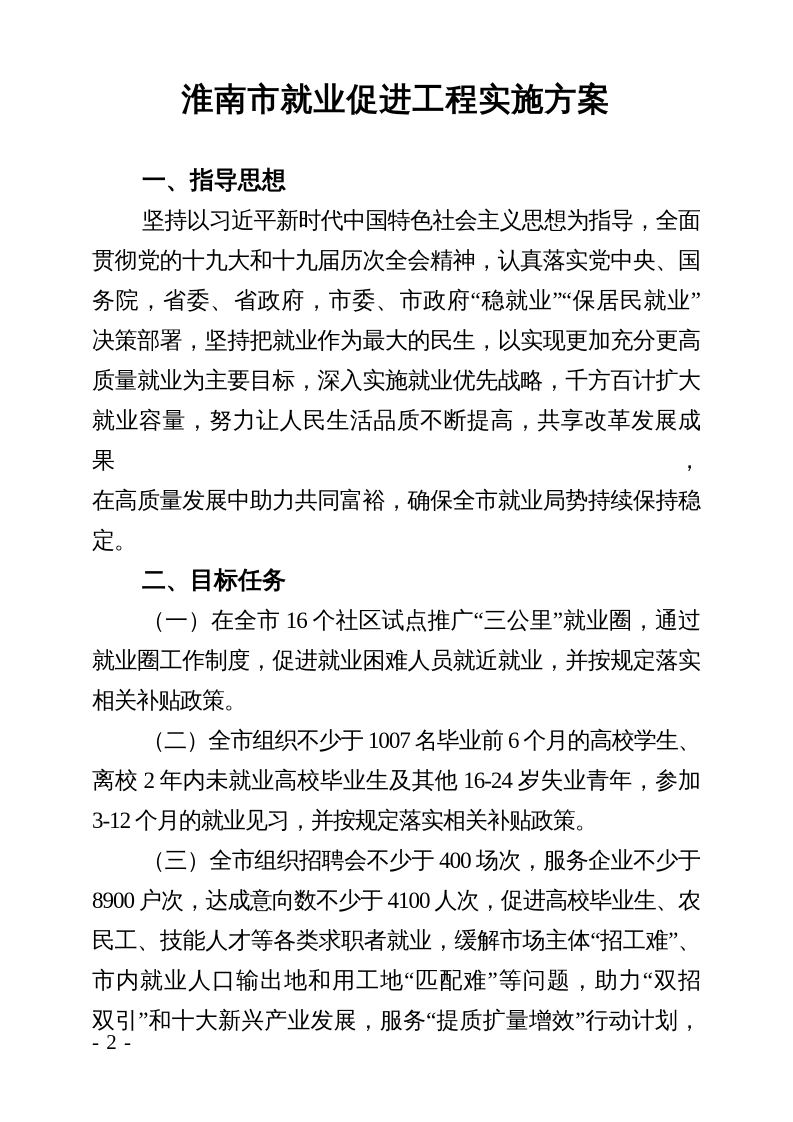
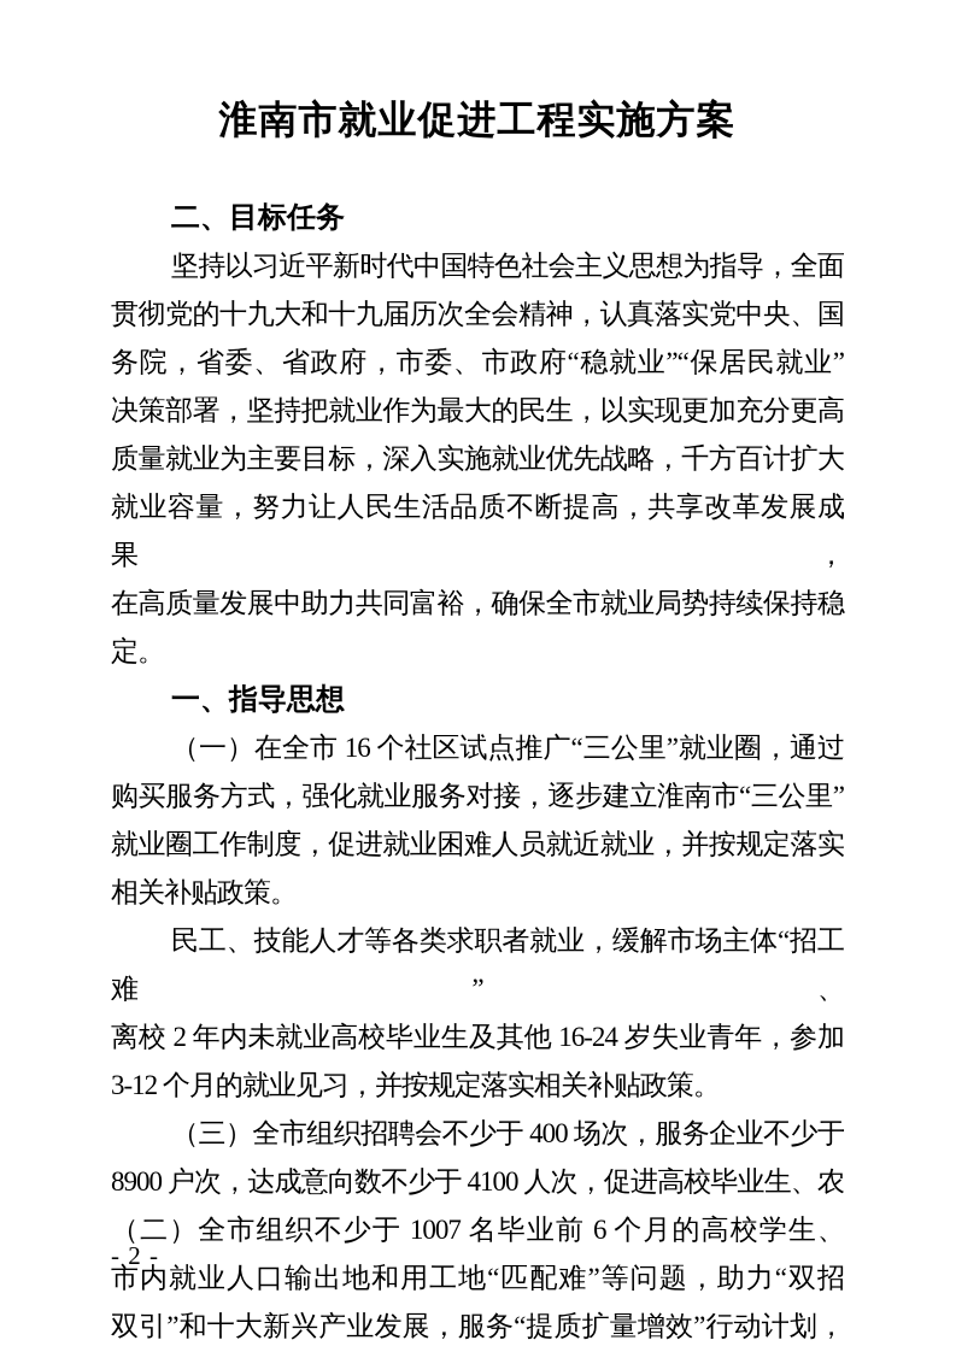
  淮南市就业促进工程实施方案
- 一、指导思想
+ 二、目标任务
  坚持以习近平新时代中国特色社会主义思想为指导，全面
  贯彻党的十九大和十九届历次全会精神，认真落实党中央、国
  务院，省委、省政府，市委、市政府“稳就业”“保居民就业”
  决策部署，坚持把就业作为最大的民生，以实现更加充分更高
  质量就业为主要目标，深入实施就业优先战略，千方百计扩大
  就业容量，努力让人民生活品质不断提高，共享改革发展成果，
  在高质量发展中助力共同富裕，确保全市就业局势持续保持稳
  定。
- 二、目标任务
+ 一、指导思想
  （一）在全市 16 个社区试点推广“三公里”就业圈，通过
+ 购买服务方式，强化就业服务对接，逐步建立淮南市“三公里”
  就业圈工作制度，促进就业困难人员就近就业，并按规定落实
  相关补贴政策。
- （二）全市组织不少于 1007 名毕业前 6 个月的高校学生、
+ 民工、技能人才等各类求职者就业，缓解市场主体“招工难”、
  离校 2 年内未就业高校毕业生及其他 16-24 岁失业青年，参加
  3-12 个月的就业见习，并按规定落实相关补贴政策。
  （三）全市组织招聘会不少于 400 场次，服务企业不少于
  8900 户次，达成意向数不少于 4100 人次，促进高校毕业生、农
- 民工、技能人才等各类求职者就业，缓解市场主体“招工难”、
+ （二）全市组织不少于 1007 名毕业前 6 个月的高校学生、
  市内就业人口输出地和用工地“匹配难”等问题，助力“双招
  双引”和十大新兴产业发展，服务“提质扩量增效”行动计划，
  - 2 -
